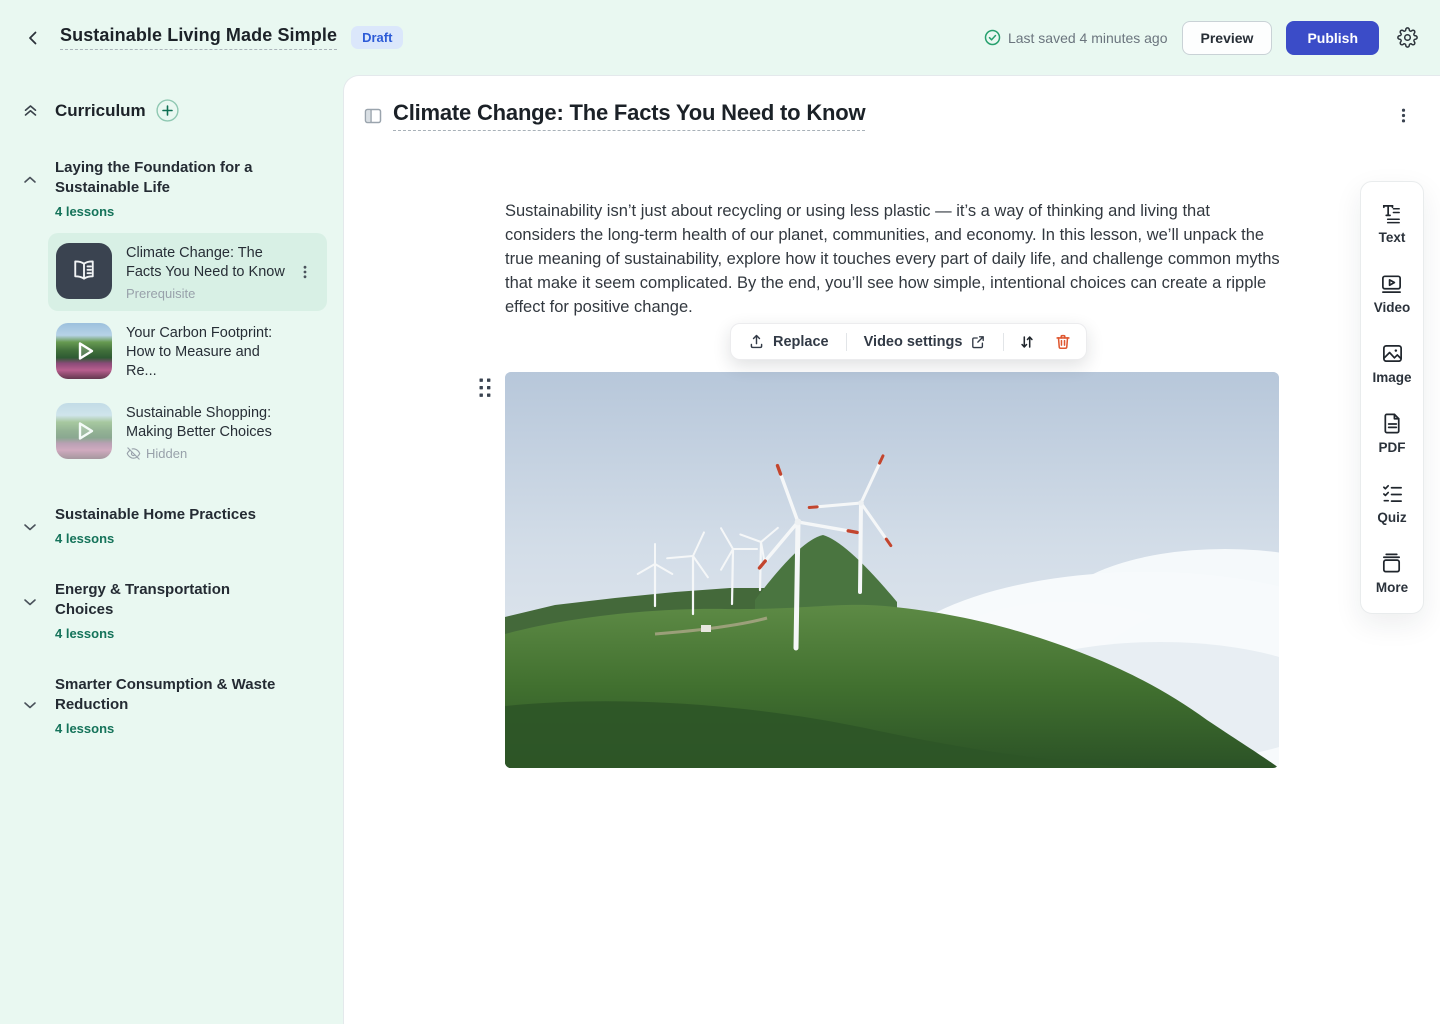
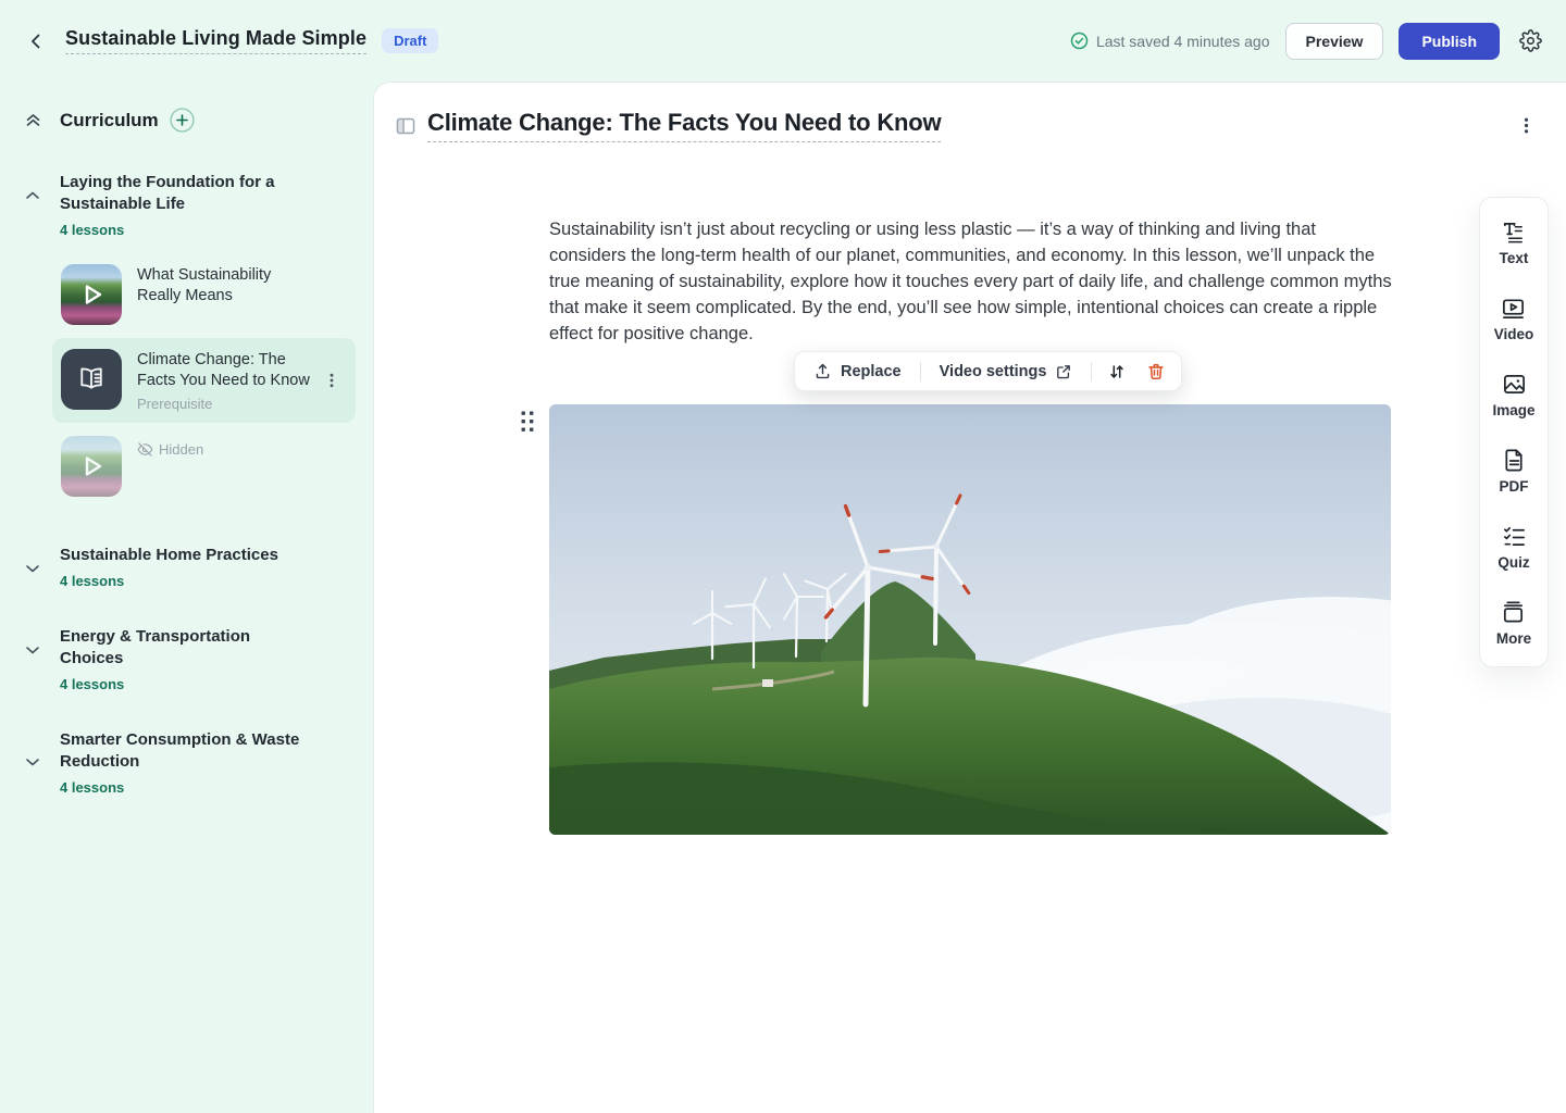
  Sustainable Living Made Simple
  Draft
  Last saved 4 minutes ago
  Preview
  Publish
  Curriculum
  Laying the Foundation for a Sustainable Life
  4 lessons
+ What Sustainability Really Means
  Climate Change: The Facts You Need to Know
  Prerequisite
- Your Carbon Footprint: How to Measure and Re...
- Sustainable Shopping: Making Better Choices
  Hidden
  Sustainable Home Practices
  4 lessons
  Energy & Transportation Choices
  4 lessons
  Smarter Consumption & Waste Reduction
  4 lessons
  Climate Change: The Facts You Need to Know
  Sustainability isn’t just about recycling or using less plastic — it’s a way of thinking and living that considers the long-term health of our planet, communities, and economy. In this lesson, we’ll unpack the true meaning of sustainability, explore how it touches every part of daily life, and challenge common myths that make it seem complicated. By the end, you’ll see how simple, intentional choices can create a ripple effect for positive change.
  Replace
  Video settings
  Text
  Video
  Image
  PDF
  Quiz
  More
